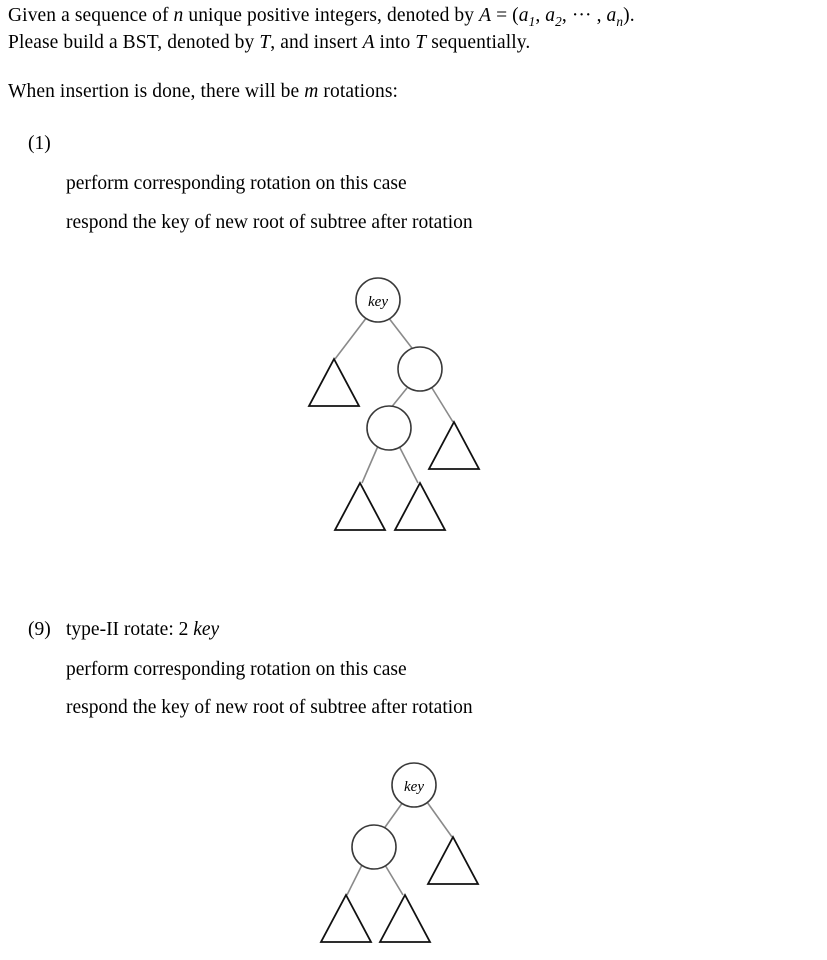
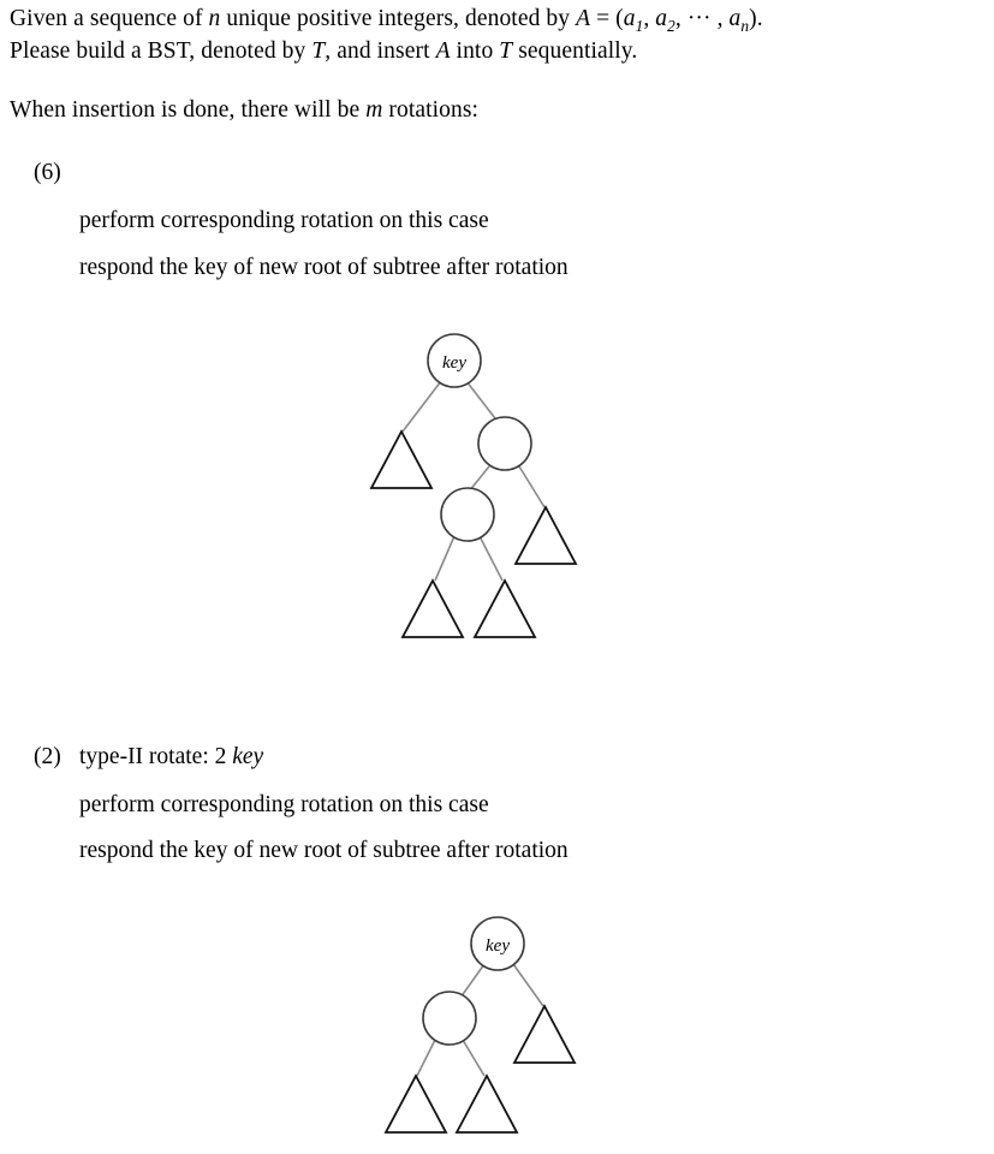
  Given a sequence of n unique positive integers, denoted by A = (a1, a2, ··· , an).
  Please build a BST, denoted by T, and insert A into T sequentially.
  When insertion is done, there will be m rotations:
- (1)
+ (6)
  perform corresponding rotation on this case
  respond the key of new root of subtree after rotation
  key
- (9)
+ (2)
  type-II rotate: 2 key
  perform corresponding rotation on this case
  respond the key of new root of subtree after rotation
  key
